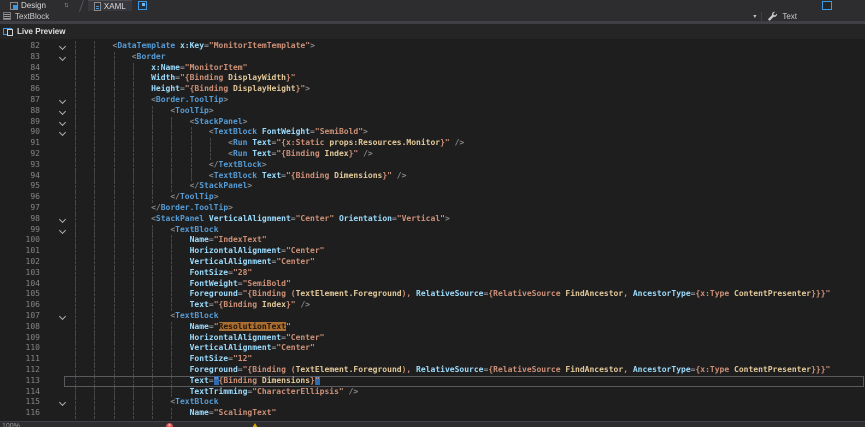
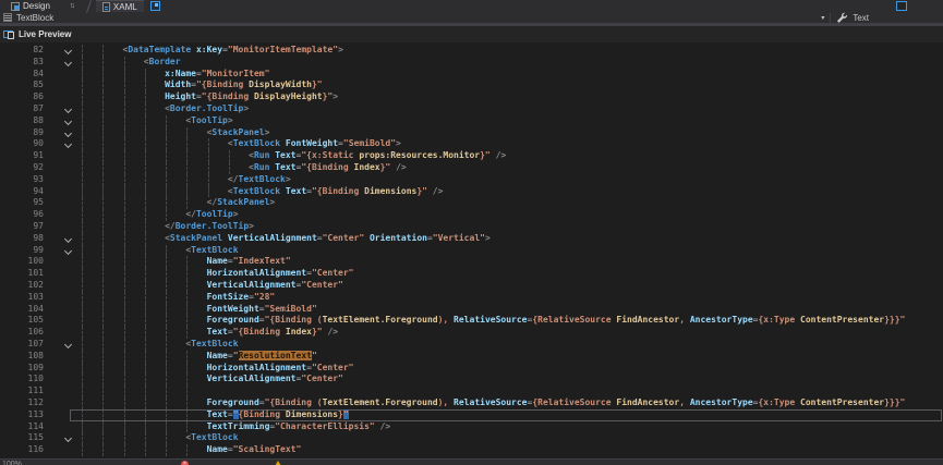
  Design
  XAML
  TextBlock
  Text
  Live Preview
  82
  <DataTemplate x:Key="MonitorItemTemplate">
  83
  <Border
  84
  x:Name="MonitorItem"
  85
  Width="{Binding DisplayWidth}"
  86
  Height="{Binding DisplayHeight}">
  87
  <Border.ToolTip>
  88
  <ToolTip>
  89
  <StackPanel>
  90
  <TextBlock FontWeight="SemiBold">
  91
  <Run Text="{x:Static props:Resources.Monitor}" />
  92
  <Run Text="{Binding Index}" />
  93
  </TextBlock>
  94
  <TextBlock Text="{Binding Dimensions}" />
  95
  </StackPanel>
  96
  </ToolTip>
  97
  </Border.ToolTip>
  98
  <StackPanel VerticalAlignment="Center" Orientation="Vertical">
  99
  <TextBlock
  100
  Name="IndexText"
  101
  HorizontalAlignment="Center"
  102
  VerticalAlignment="Center"
  103
  FontSize="28"
  104
  FontWeight="SemiBold"
  105
  Foreground="{Binding (TextElement.Foreground), RelativeSource={RelativeSource FindAncestor, AncestorType={x:Type ContentPresenter}}}"
  106
  Text="{Binding Index}" />
  107
  <TextBlock
  108
  Name="ResolutionText"
  109
  HorizontalAlignment="Center"
  110
  VerticalAlignment="Center"
  111
- FontSize="12"
  112
  Foreground="{Binding (TextElement.Foreground), RelativeSource={RelativeSource FindAncestor, AncestorType={x:Type ContentPresenter}}}"
  113
  Text="{Binding Dimensions}"
  114
  TextTrimming="CharacterEllipsis" />
  115
  <TextBlock
  116
  Name="ScalingText"
